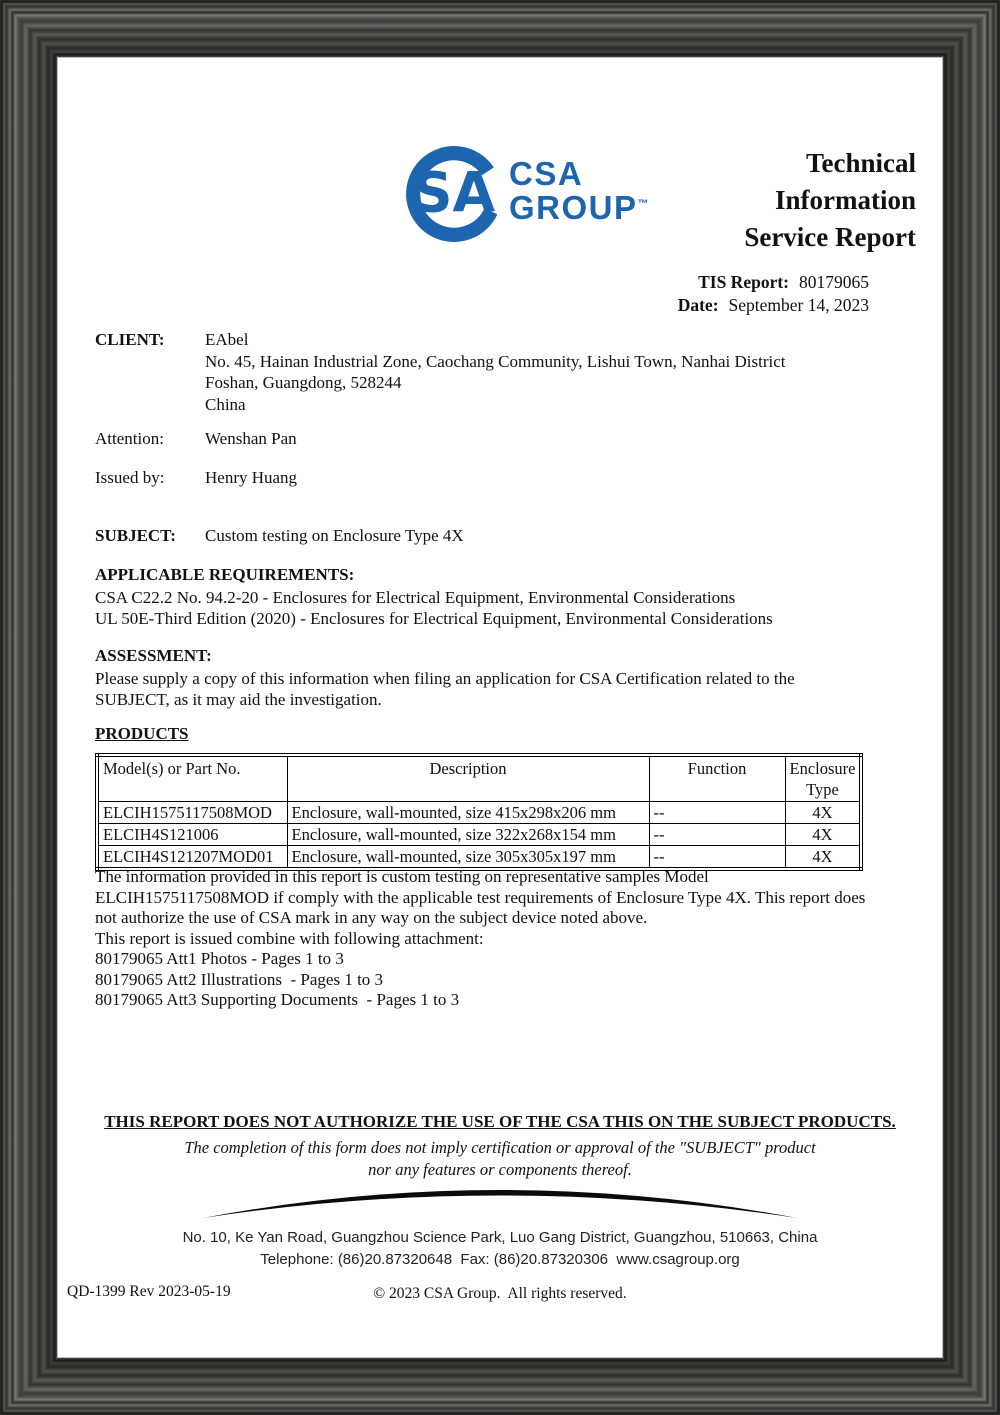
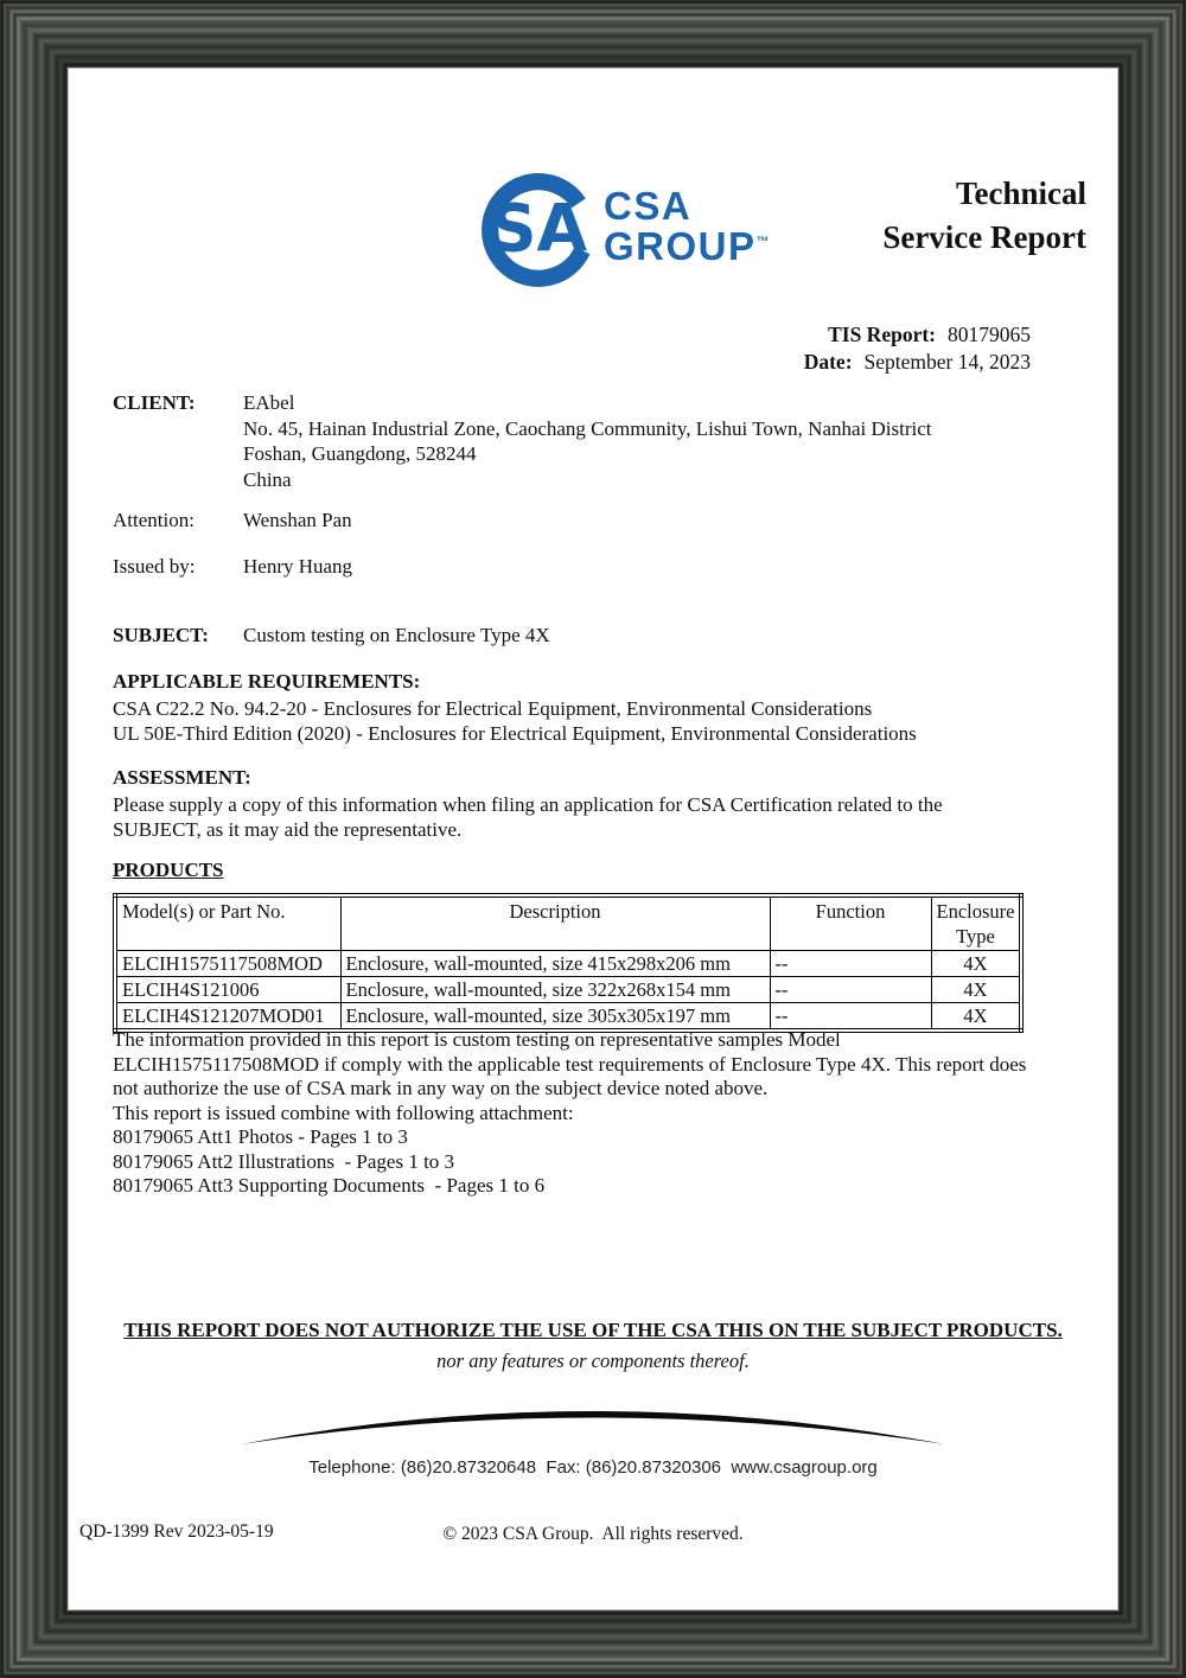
  SA
  CSA
  GROUP™
  Technical
- Information
  Service Report
  TIS Report: 80179065
  Date: September 14, 2023
  CLIENT:
  EAbel
  No. 45, Hainan Industrial Zone, Caochang Community, Lishui Town, Nanhai District
  Foshan, Guangdong, 528244
  China
  Attention:
  Wenshan Pan
  Issued by:
  Henry Huang
  SUBJECT:
  Custom testing on Enclosure Type 4X
  APPLICABLE REQUIREMENTS:
  CSA C22.2 No. 94.2-20 - Enclosures for Electrical Equipment, Environmental Considerations
  UL 50E-Third Edition (2020) - Enclosures for Electrical Equipment, Environmental Considerations
  ASSESSMENT:
  Please supply a copy of this information when filing an application for CSA Certification related to the
- SUBJECT, as it may aid the investigation.
+ SUBJECT, as it may aid the representative.
  PRODUCTS
  Model(s) or Part No.	Description	Function	Enclosure Type
  ELCIH1575117508MOD	Enclosure, wall-mounted, size 415x298x206 mm	--	4X
  ELCIH4S121006	Enclosure, wall-mounted, size 322x268x154 mm	--	4X
  ELCIH4S121207MOD01	Enclosure, wall-mounted, size 305x305x197 mm	--	4X
  The information provided in this report is custom testing on representative samples Model
  ELCIH1575117508MOD if comply with the applicable test requirements of Enclosure Type 4X. This report does
  not authorize the use of CSA mark in any way on the subject device noted above.
  This report is issued combine with following attachment:
  80179065 Att1 Photos - Pages 1 to 3
  80179065 Att2 Illustrations - Pages 1 to 3
- 80179065 Att3 Supporting Documents - Pages 1 to 3
+ 80179065 Att3 Supporting Documents - Pages 1 to 6
  THIS REPORT DOES NOT AUTHORIZE THE USE OF THE CSA THIS ON THE SUBJECT PRODUCTS.
- The completion of this form does not imply certification or approval of the "SUBJECT" product
  nor any features or components thereof.
- No. 10, Ke Yan Road, Guangzhou Science Park, Luo Gang District, Guangzhou, 510663, China
  Telephone: (86)20.87320648 Fax: (86)20.87320306 www.csagroup.org
  QD-1399 Rev 2023-05-19
  © 2023 CSA Group. All rights reserved.
